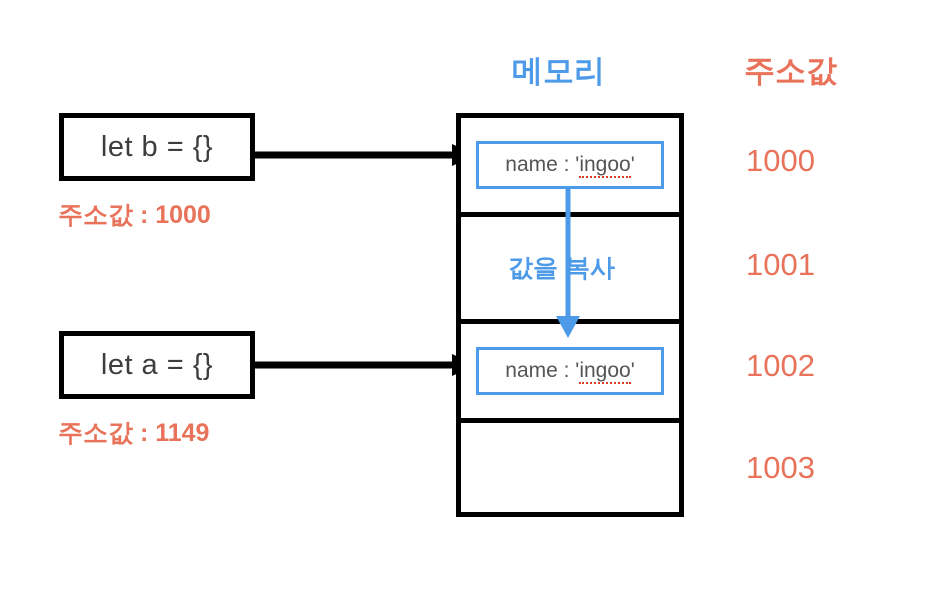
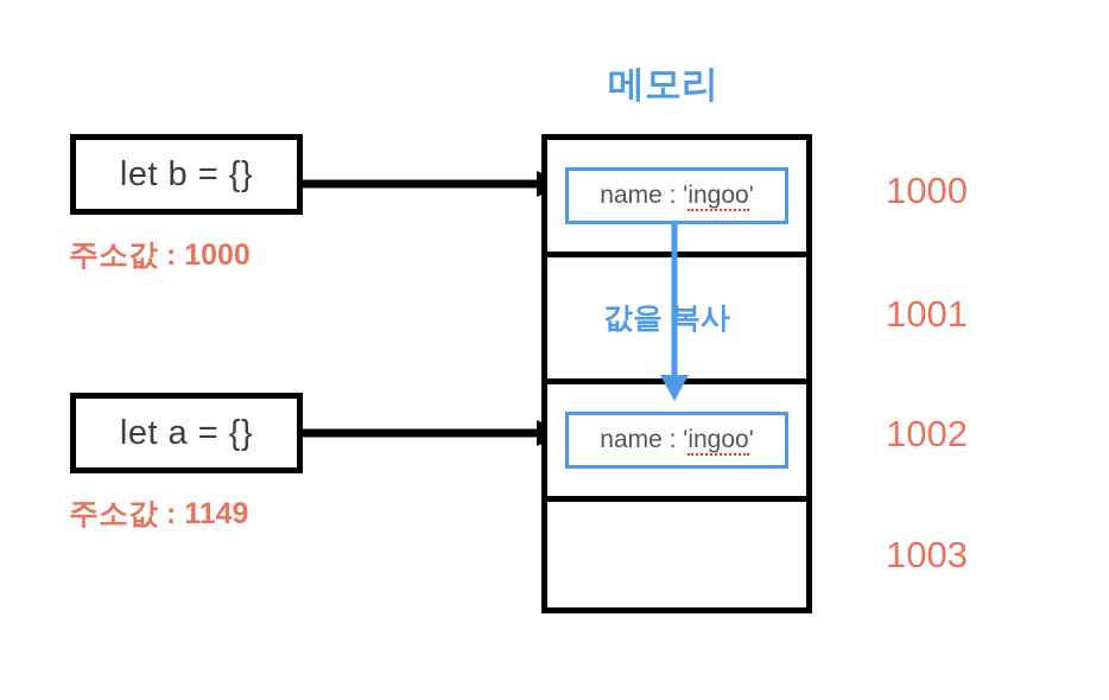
  메모리
- 주소값
  let b = {}
  주소값 : 1000
  let a = {}
  주소값 : 1149
  name : 'ingoo'
  name : 'ingoo'
  값을 복사
  1000
  1001
  1002
  1003
